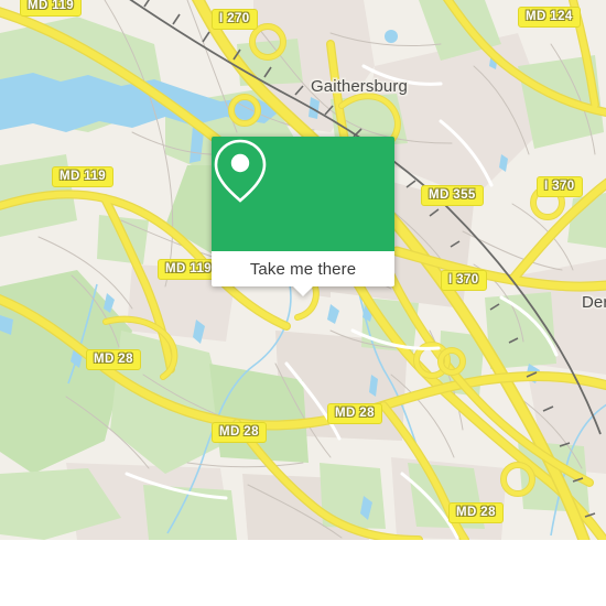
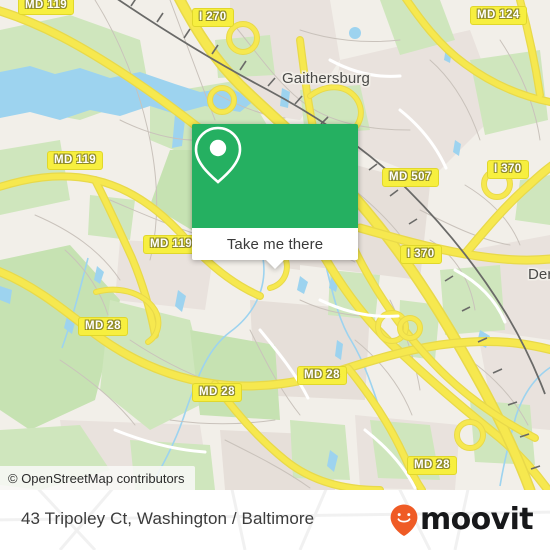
  Gaithersburg
  I 270
  MD 124
  MD 119
  MD 119
- MD 355
+ MD 507
  I 370
  I 370
  MD 28
  MD 28
  MD 28
  MD 28
  MD 119
  Take me there
+ © OpenStreetMap contributors
+ 43 Tripoley Ct, Washington / Baltimore
+ moovit
